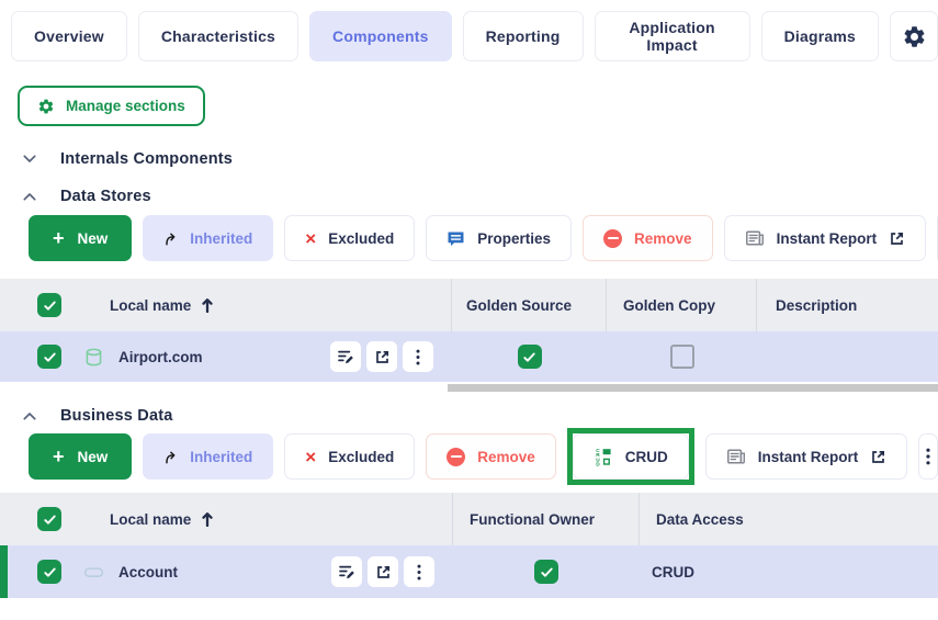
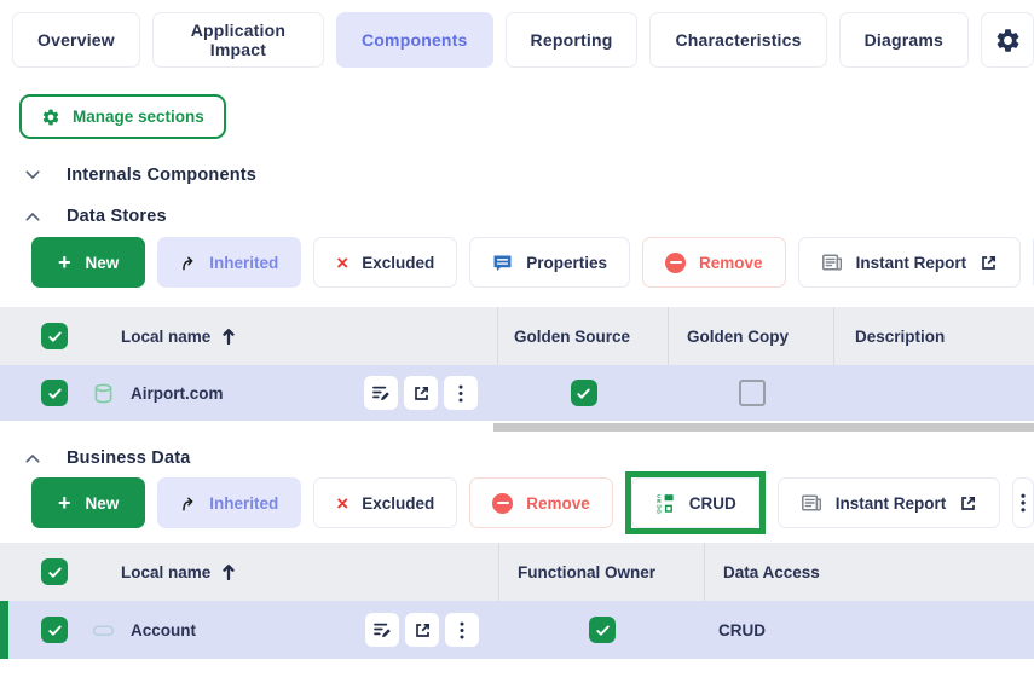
  Overview
- Characteristics
+ Application Impact
  Components
  Reporting
- Application Impact
+ Characteristics
  Diagrams
  Manage sections
  Internals Components
  Data Stores
  +
  New
  Inherited
  ×
  Excluded
  Properties
  Remove
  Instant Report
  Local name
  Golden Source
  Golden Copy
  Description
  Airport.com
  Business Data
  +
  New
  Inherited
  ×
  Excluded
  Remove
  CRUD
  Instant Report
  Local name
  Functional Owner
  Data Access
  Account
  CRUD
